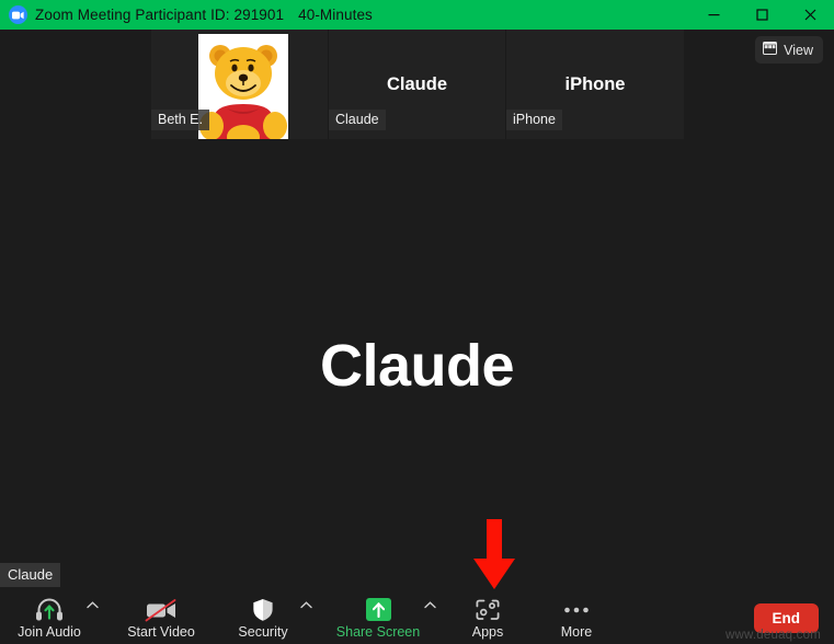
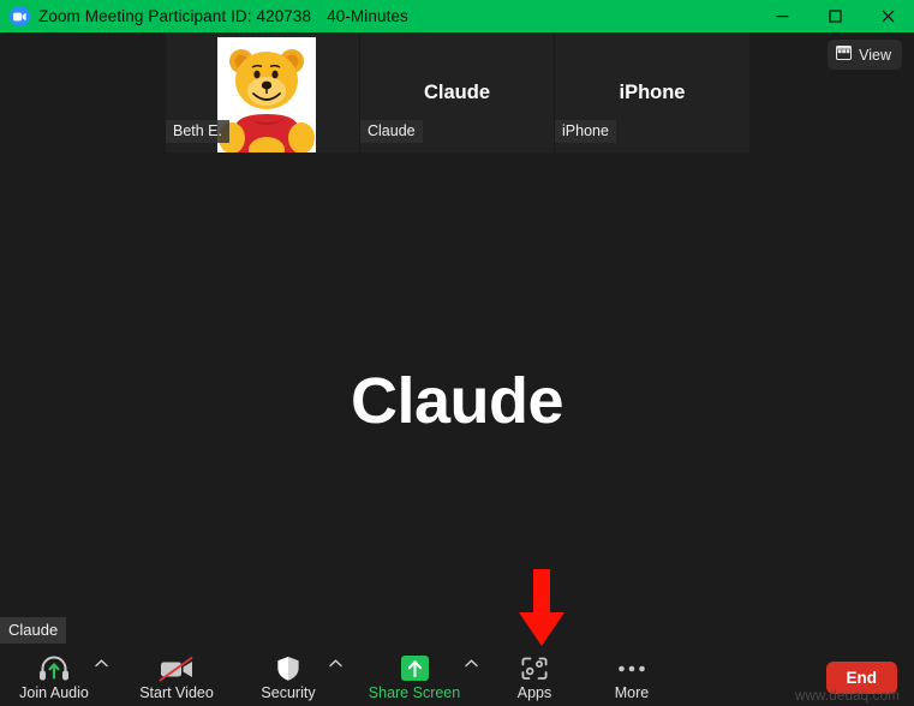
- Zoom Meeting Participant ID: 291901 40-Minutes
+ Zoom Meeting Participant ID: 420738 40-Minutes
  Beth E.
  Claude
  Claude
  iPhone
  iPhone
  View
  Claude
  Claude
  Join Audio
  Start Video
  Security
  Share Screen
  Apps
  More
  End
  www.deuaq.com
